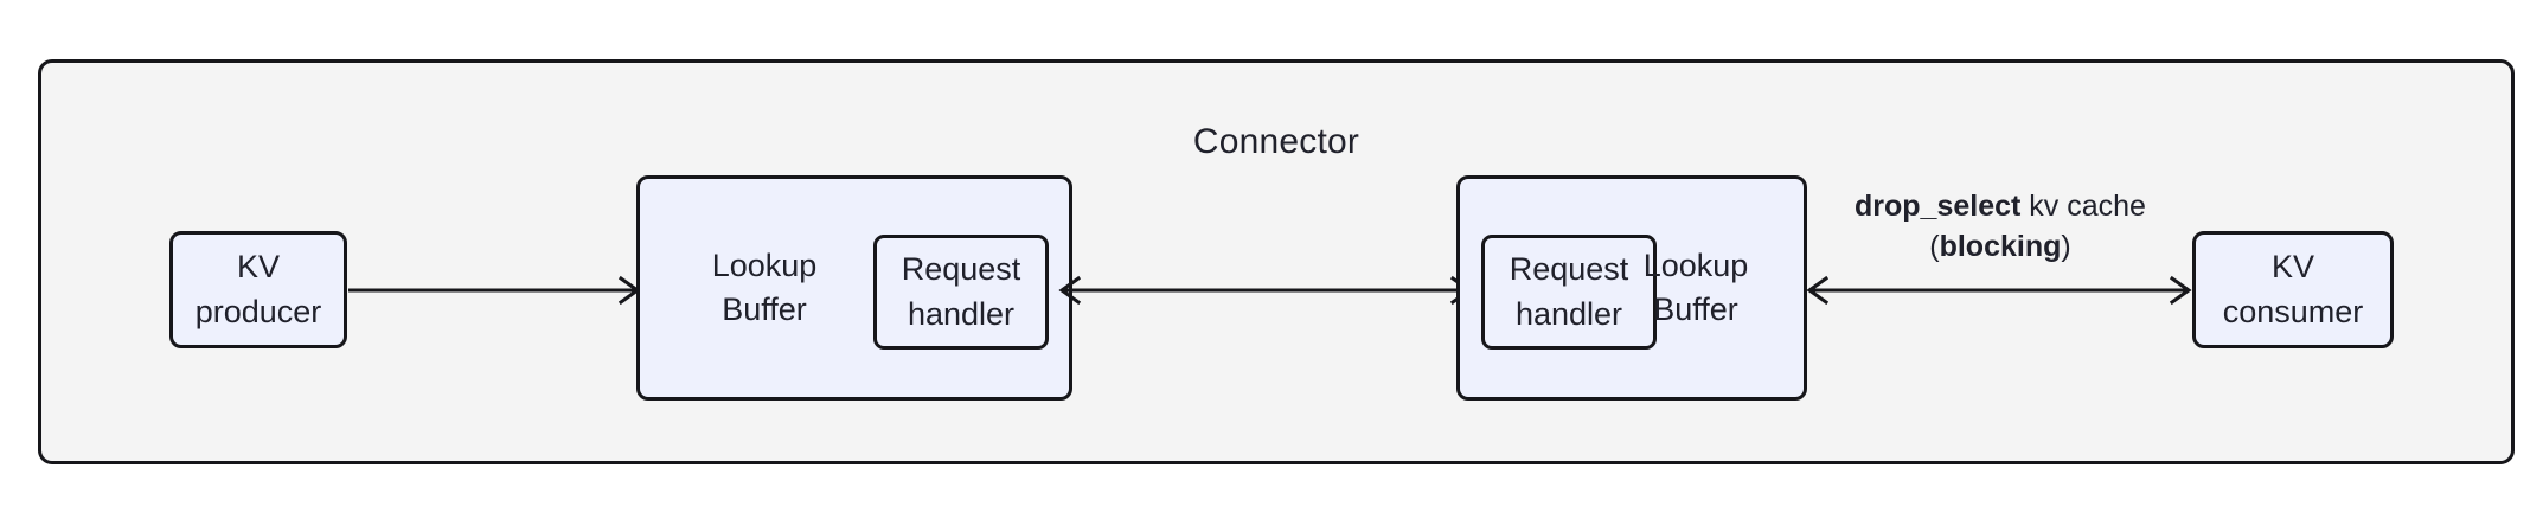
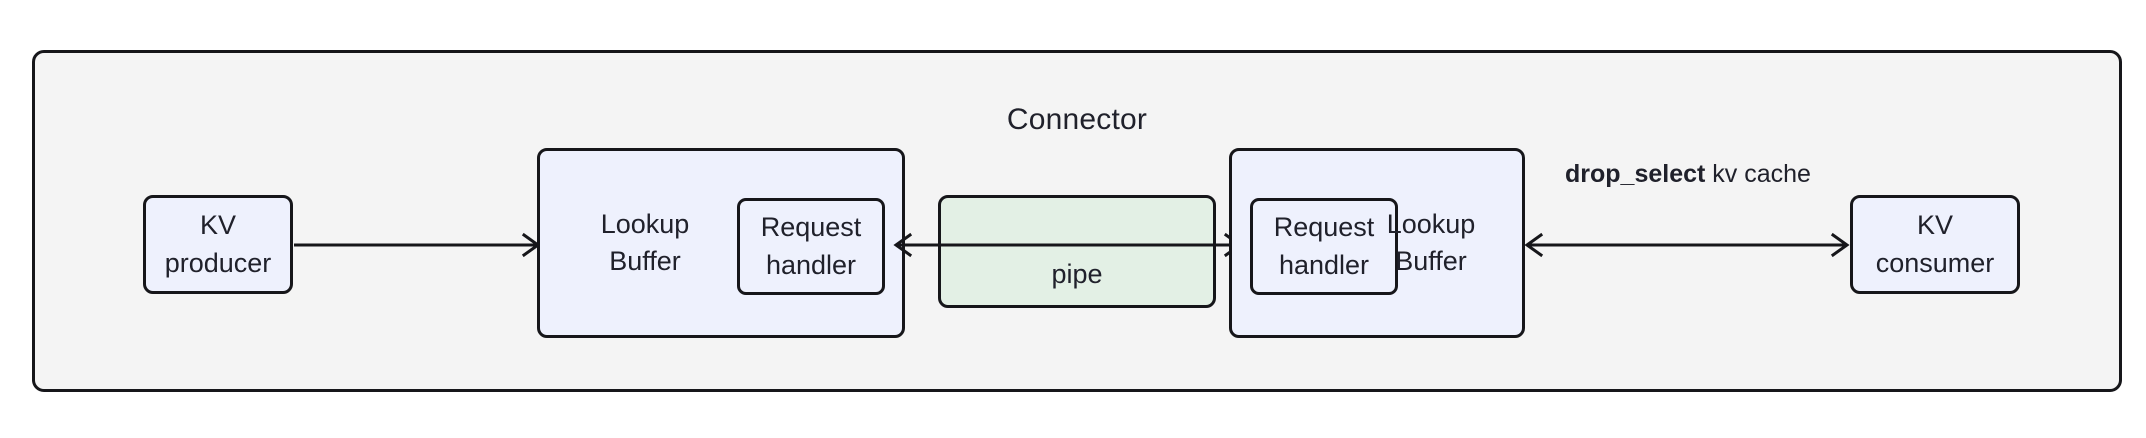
  Connector
  KV
  producer
  Lookup
  Buffer
  Request
  handler
+ pipe
  Request
  handler
  Lookup
  Buffer
  drop_select kv cache
- (blocking)
  KV
  consumer
